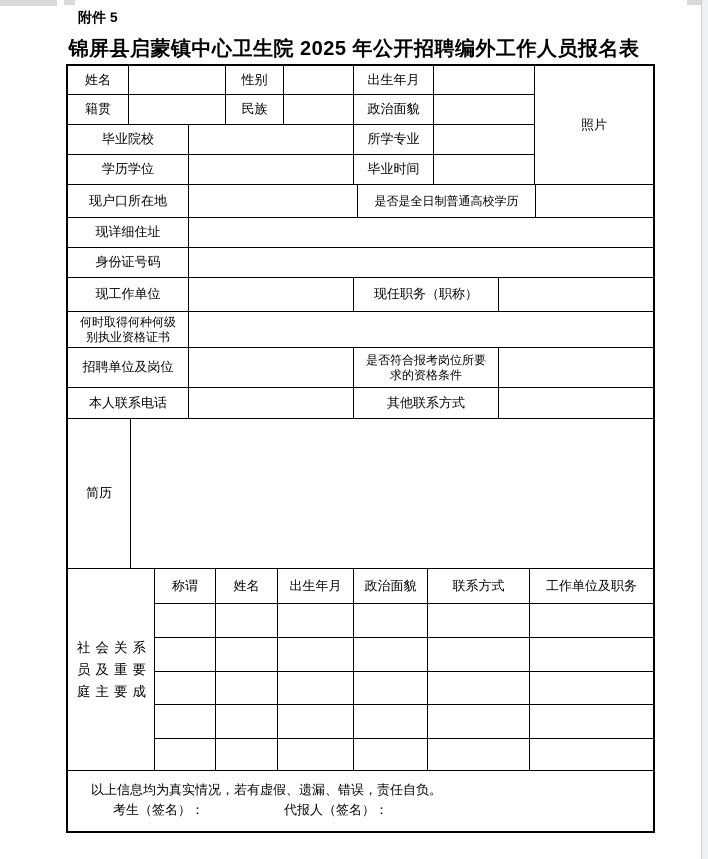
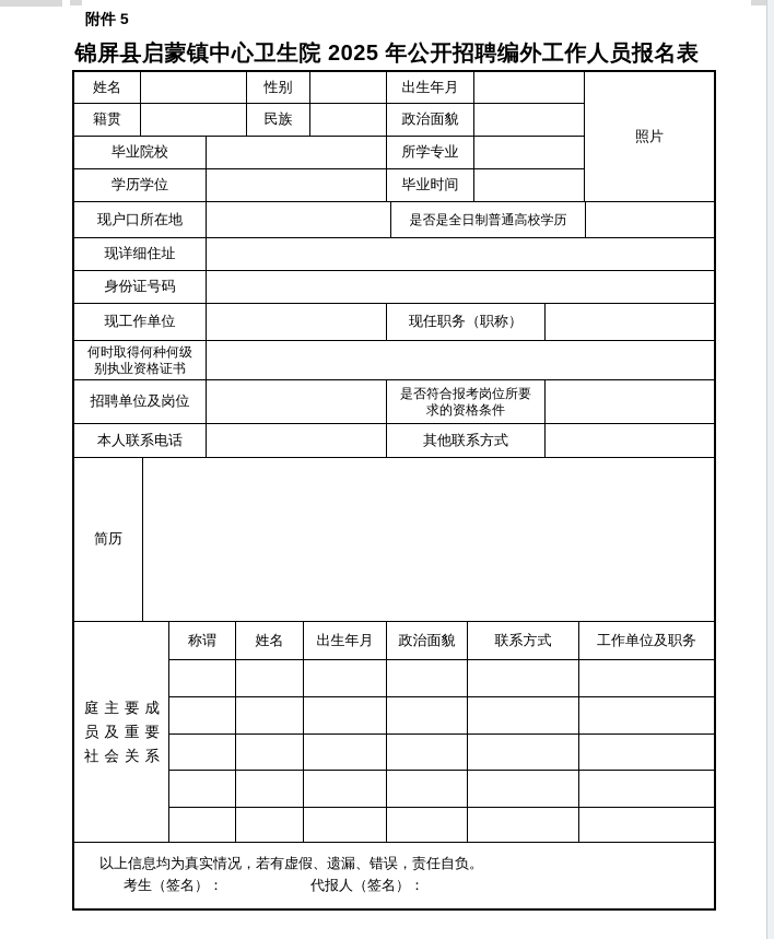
  附件 5
  锦屏县启蒙镇中心卫生院 2025 年公开招聘编外工作人员报名表
  姓名
  性别
  出生年月
  照片
  籍贯
  民族
  政治面貌
  毕业院校
  所学专业
  学历学位
  毕业时间
  现户口所在地
  是否是全日制普通高校学历
  现详细住址
  身份证号码
  现工作单位
  现任职务（职称）
  何时取得何种何级
  别执业资格证书
  招聘单位及岗位
  是否符合报考岗位所要
  求的资格条件
  本人联系电话
  其他联系方式
  简历
- 社会关系
+ 庭主要成
  员及重要
- 庭主要成
+ 社会关系
  称谓
  姓名
  出生年月
  政治面貌
  联系方式
  工作单位及职务
  以上信息均为真实情况，若有虚假、遗漏、错误，责任自负。
  考生（签名）： 代报人（签名）：
